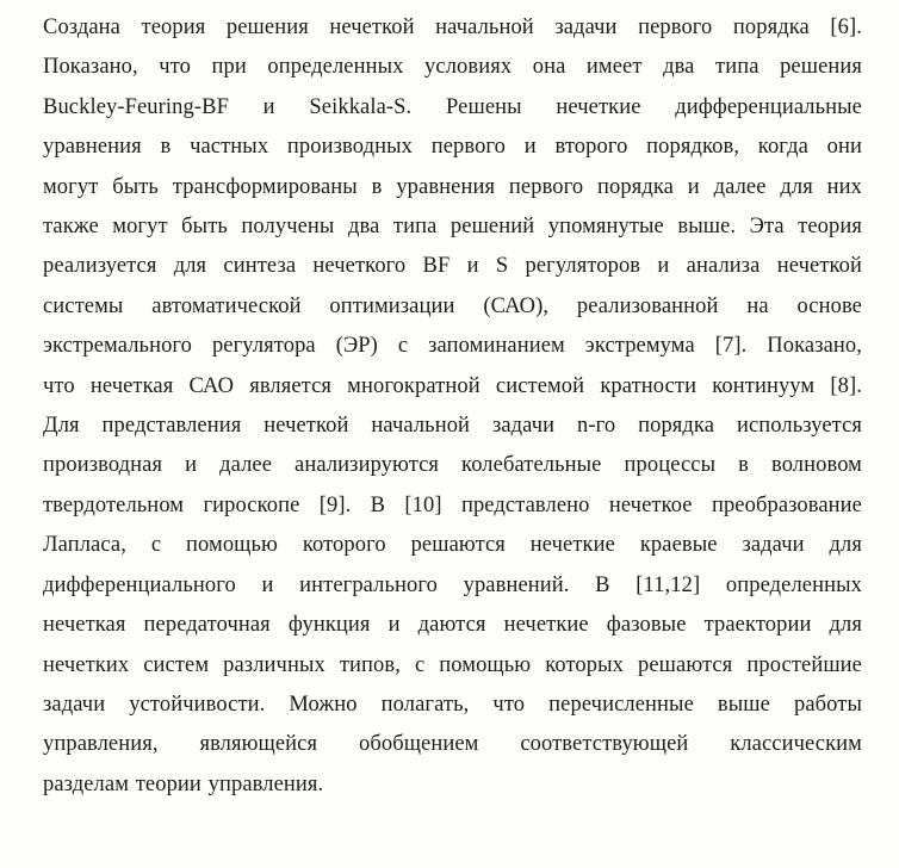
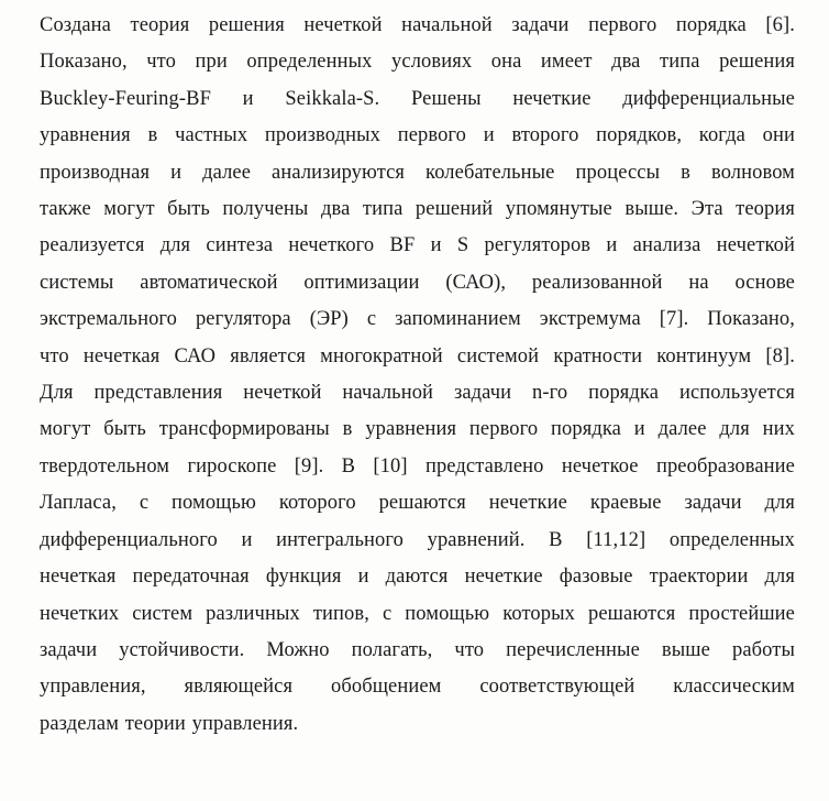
  Создана теория решения нечеткой начальной задачи первого порядка [6].
  Показано, что при определенных условиях она имеет два типа решения
  Buckley-Feuring-BF и Seikkala-S. Решены нечеткие дифференциальные
  уравнения в частных производных первого и второго порядков, когда они
- могут быть трансформированы в уравнения первого порядка и далее для них
+ производная и далее анализируются колебательные процессы в волновом
  также могут быть получены два типа решений упомянутые выше. Эта теория
  реализуется для синтеза нечеткого BF и S регуляторов и анализа нечеткой
  системы автоматической оптимизации (САО), реализованной на основе
  экстремального регулятора (ЭР) с запоминанием экстремума [7]. Показано,
  что нечеткая САО является многократной системой кратности континуум [8].
  Для представления нечеткой начальной задачи n-го порядка используется
- производная и далее анализируются колебательные процессы в волновом
+ могут быть трансформированы в уравнения первого порядка и далее для них
  твердотельном гироскопе [9]. В [10] представлено нечеткое преобразование
  Лапласа, с помощью которого решаются нечеткие краевые задачи для
  дифференциального и интегрального уравнений. В [11,12] определенных
  нечеткая передаточная функция и даются нечеткие фазовые траектории для
  нечетких систем различных типов, с помощью которых решаются простейшие
  задачи устойчивости. Можно полагать, что перечисленные выше работы
  управления, являющейся обобщением соответствующей классическим
  разделам теории управления.
